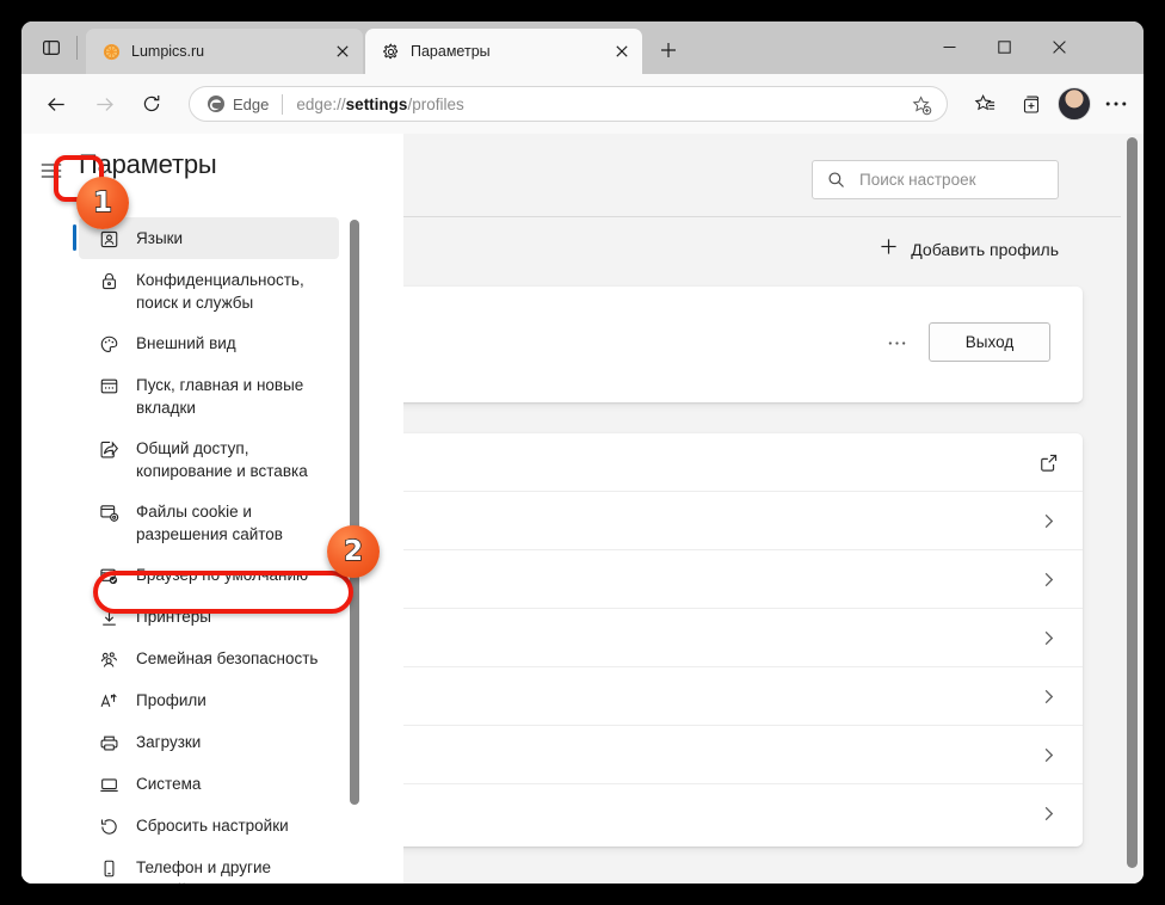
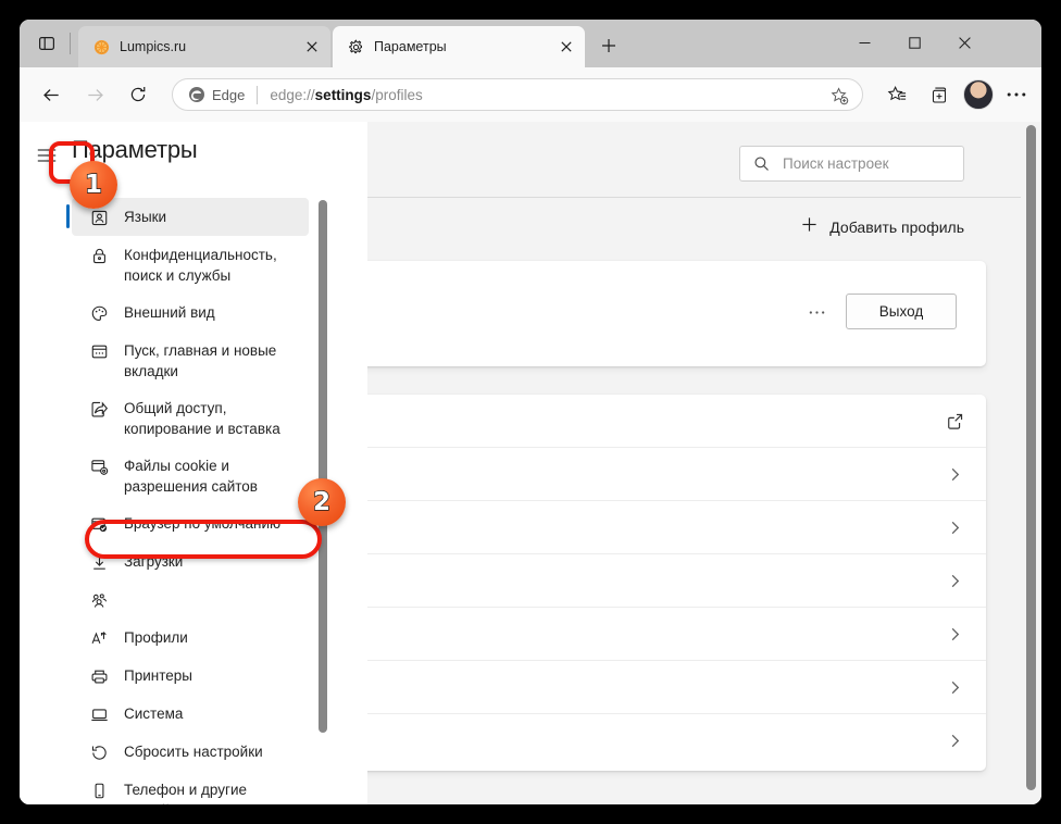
  Lumpics.ru
  Параметры
  Edge
  edge://settings/profiles
  Поиск настроек
  Добавить профиль
  Выход
  Параметры
  Языки
  Конфиденциальность, поиск и службы
  Внешний вид
  Пуск, главная и новые вкладки
  Общий доступ, копирование и вставка
  Файлы cookie и разрешения сайтов
  Браузер по умолчанию
- Принтеры
+ Загрузки
- Семейная безопасность
  Профили
- Загрузки
+ Принтеры
  Система
  Сбросить настройки
  1
  2
